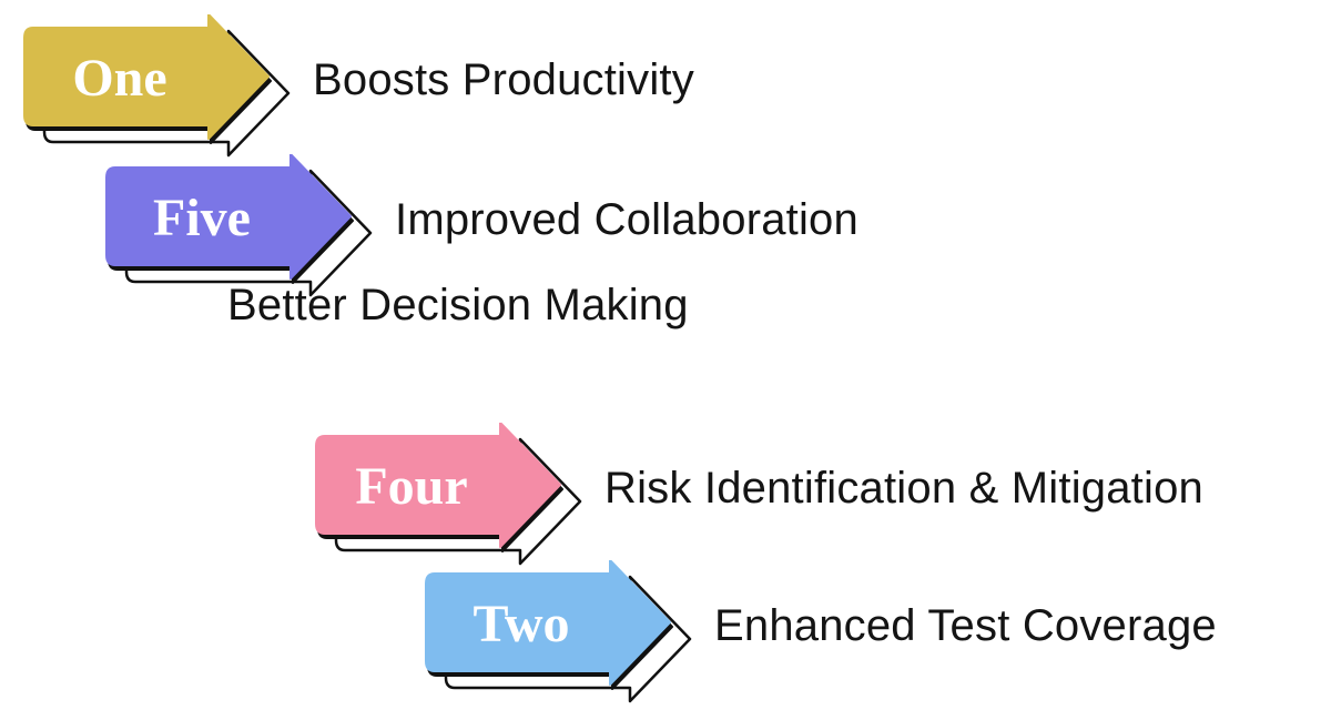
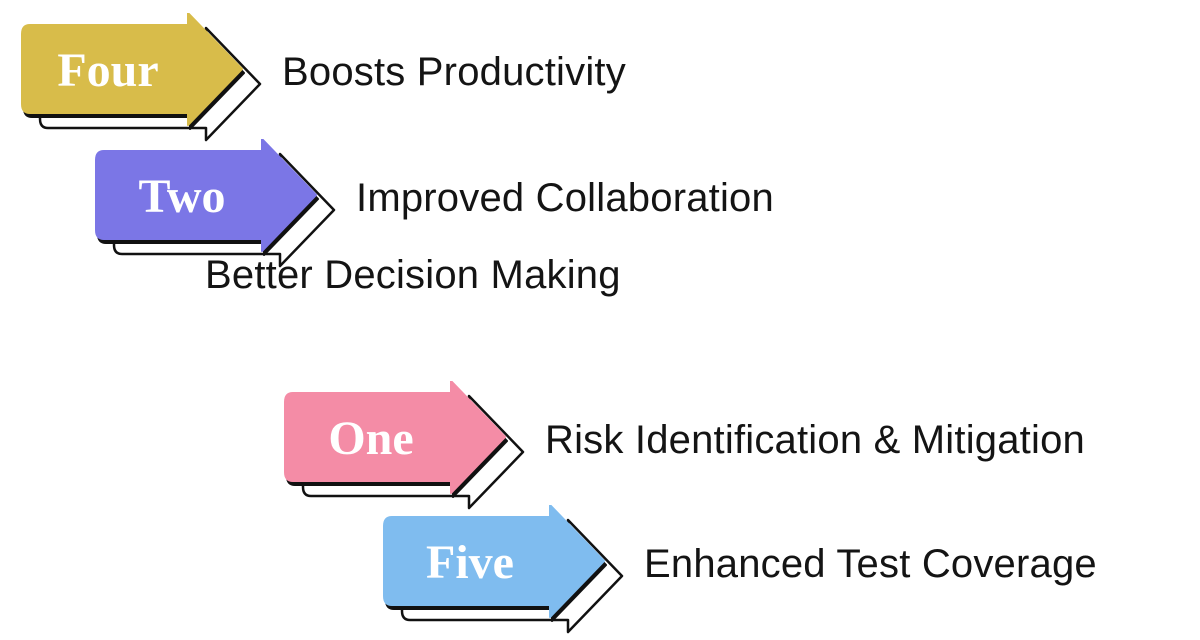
- One
+ Four
  Boosts Productivity
- Five
+ Two
  Improved Collaboration
  Better Decision Making
- Four
+ One
  Risk Identification & Mitigation
- Two
+ Five
  Enhanced Test Coverage
